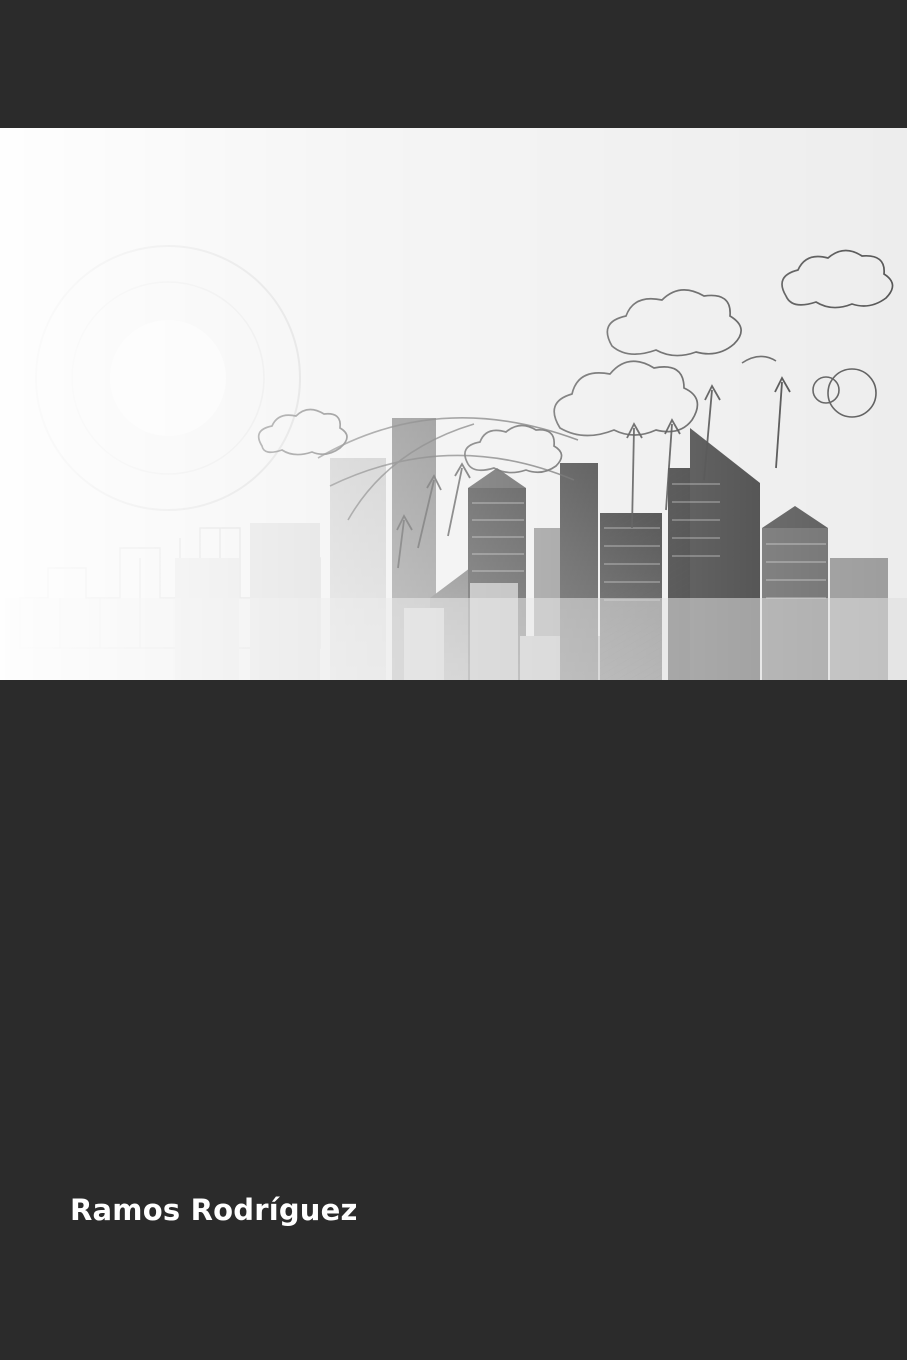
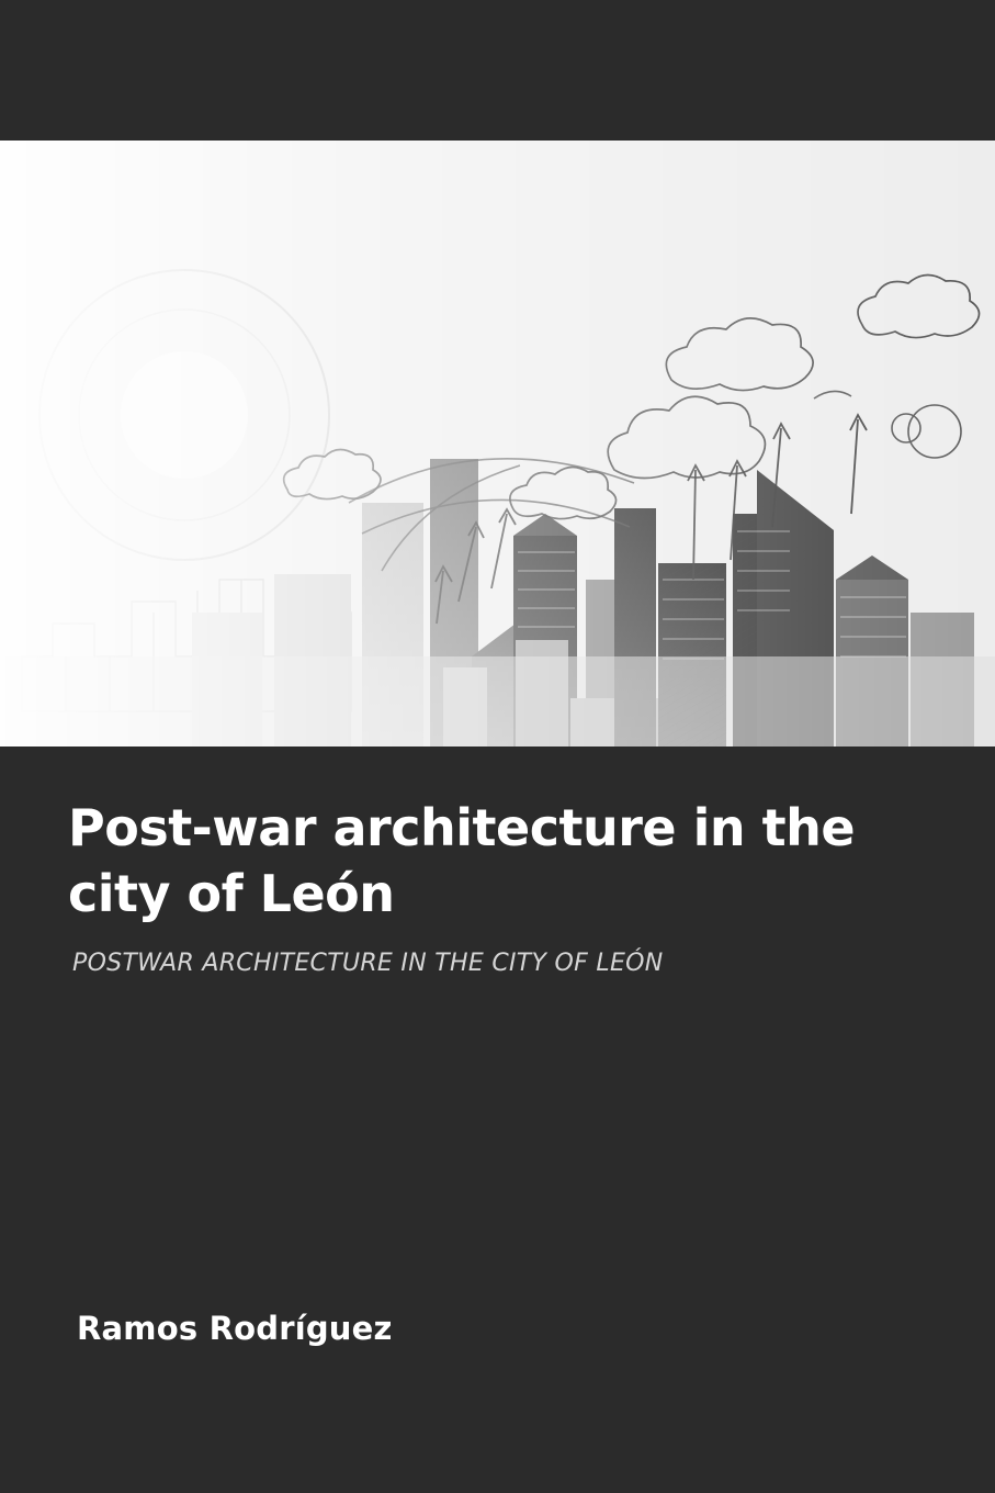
+ Post-war architecture in the city of León
+ POSTWAR ARCHITECTURE IN THE CITY OF LEÓN
  Ramos Rodríguez
